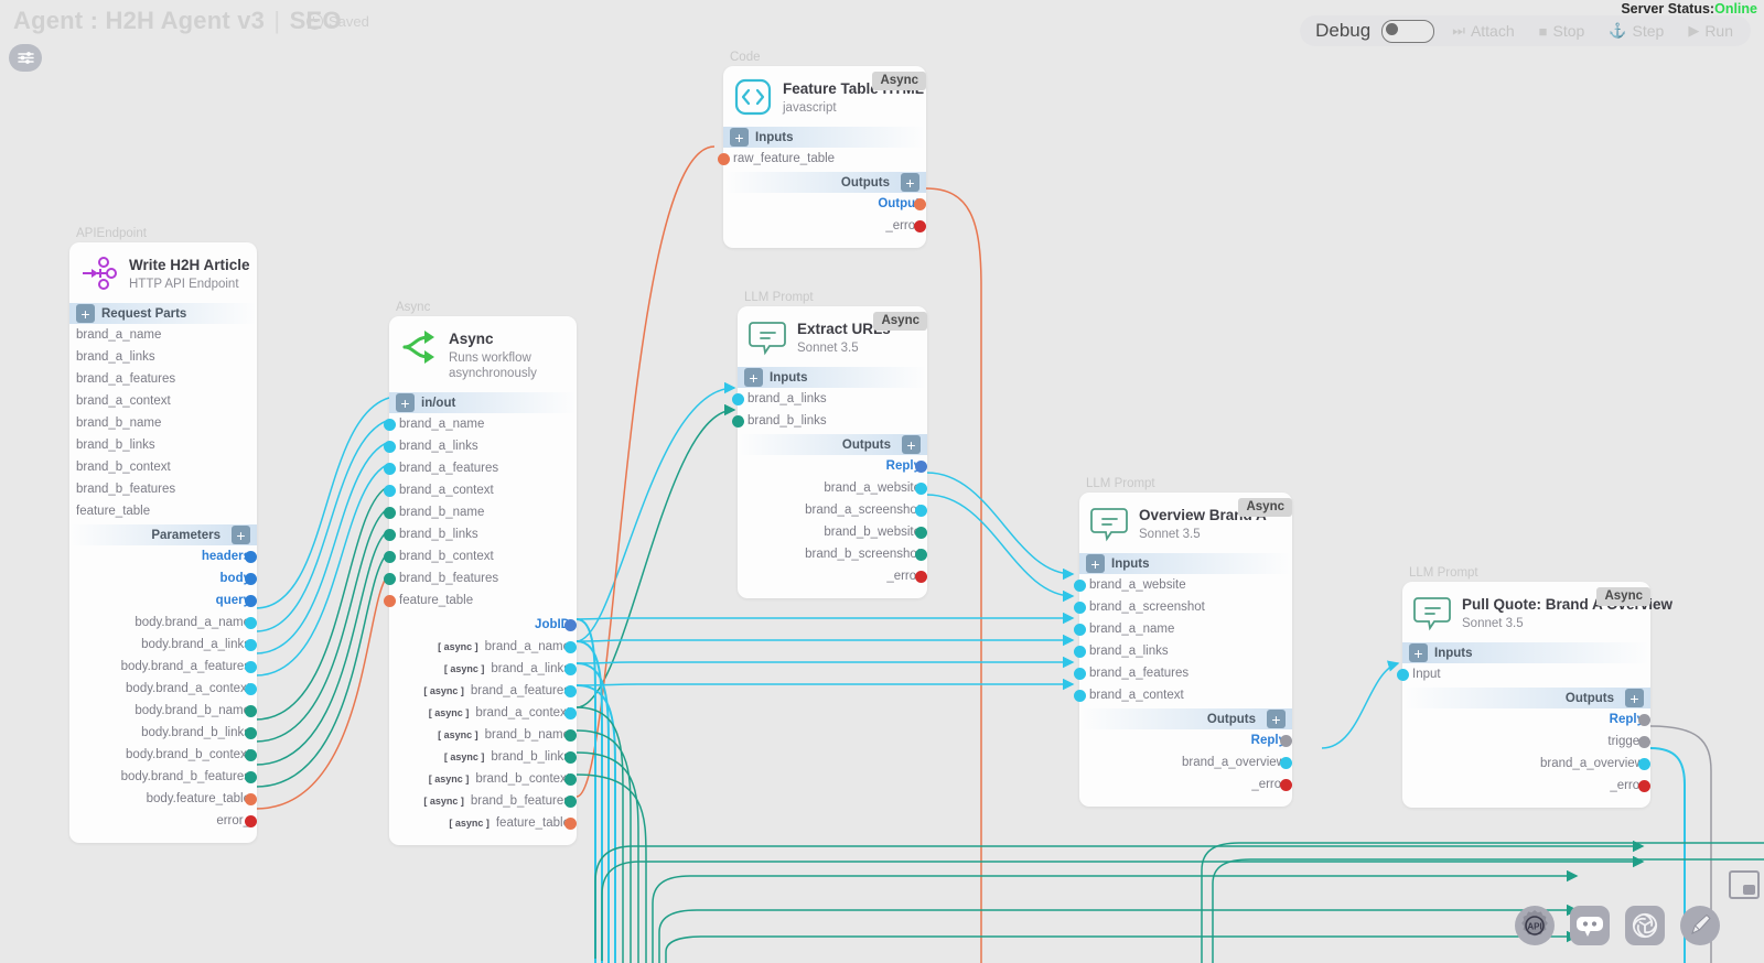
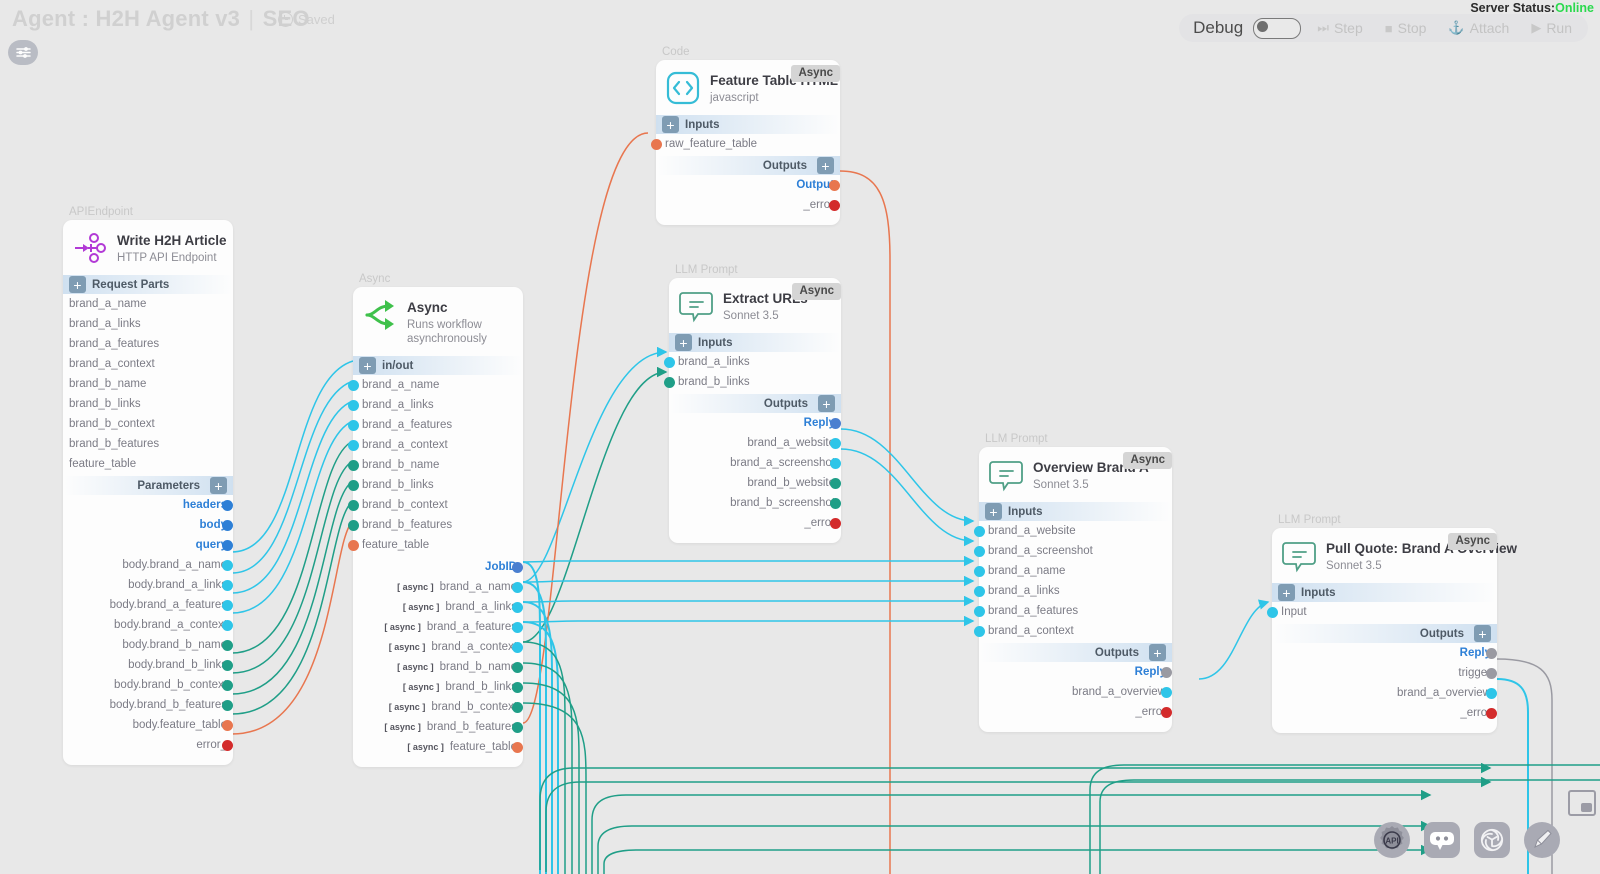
  APIEndpoint
  Write H2H Article
  HTTP API Endpoint
  +
  Request Parts
  brand_a_name
  brand_a_links
  brand_a_features
  brand_a_context
  brand_b_name
  brand_b_links
  brand_b_context
  brand_b_features
  feature_table
  Parameters
  +
  header
  bod
  quer
  body.brand_a_nam
  body.brand_a_link
  body.brand_a_feature
  body.brand_a_contex
  body.brand_b_nam
  body.brand_b_link
  body.brand_b_contex
  body.brand_b_feature
  body.feature_tabl
  error
  Async
  Async
  Runs workflow
  asynchronously
  +
  in/out
  brand_a_name
  brand_a_links
  brand_a_features
  brand_a_context
  brand_b_name
  brand_b_links
  brand_b_context
  brand_b_features
  feature_table
  JobI
  [ async ]
  brand_a_nam
  [ async ]
  brand_a_link
  [ async ]
  brand_a_feature
  [ async ]
  brand_a_contex
  [ async ]
  brand_b_nam
  [ async ]
  brand_b_link
  [ async ]
  brand_b_contex
  [ async ]
  brand_b_feature
  [ async ]
  feature_tabl
  Code
  javascript
  Async
  +
  Inputs
  raw_feature_table
  Outputs
  +
  Outpu
  _erro
  LLM Prompt
  Extract UR
  Sonnet 3.5
  Async
  +
  Inputs
  brand_a_links
  brand_b_links
  Outputs
  +
  Repl
  brand_a_websit
  brand_a_screensho
  brand_b_websit
  brand_b_screensho
  _erro
  LLM Prompt
  Overview Bra
  Sonnet 3.5
  Async
  +
  Inputs
  brand_a_website
  brand_a_screenshot
  brand_a_name
  brand_a_links
  brand_a_features
  brand_a_context
  Outputs
  +
  Repl
  brand_a_overvie
  _erro
  LLM Prompt
  Pull Quote: Brandiew
  Sonnet 3.5
  Async
  +
  Inputs
  Input
  Outputs
  +
  Repl
  trigge
  brand_a_overvie
  _erro
  API
  Agent : H2H Agent v3 SO
  Saved
  Server Status:Online
  Debug
  ⏭
- Attach
+ Step
  ■
  Stop
  ⚓
- Step
+ Attach
  ▶
  Run
